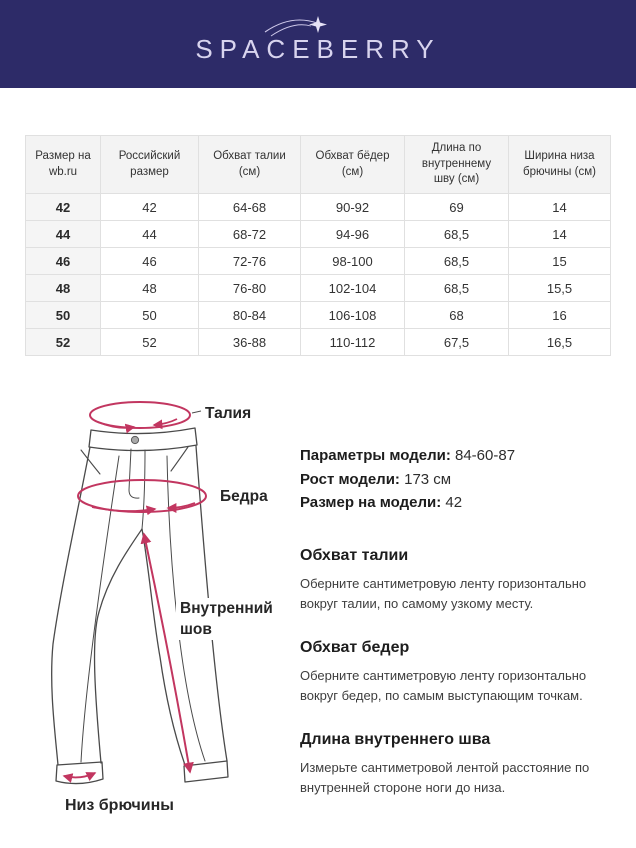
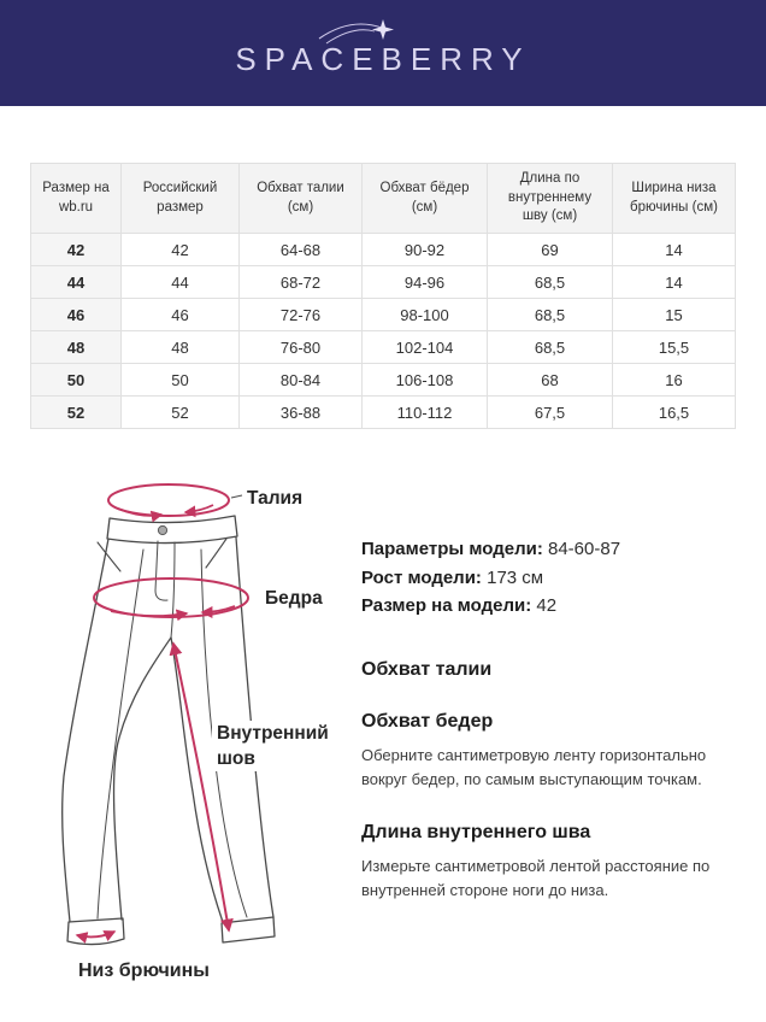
  SPACEBERRY
  Размер на wb.ru	Российский размер	Обхват талии (см)	Обхват бёдер (см)	Длина по внутреннему шву (см)	Ширина низа брючины (см)
  42	42	64-68	90-92	69	14
  44	44	68-72	94-96	68,5	14
  46	46	72-76	98-100	68,5	15
  48	48	76-80	102-104	68,5	15,5
  50	50	80-84	106-108	68	16
  52	52	36-88	110-112	67,5	16,5
  Талия
  Бедра
  Внутренний
  шов
  Низ брючины
  Параметры модели: 84-60-87
  Рост модели: 173 см
  Размер на модели: 42
  Обхват талии
- Оберните сантиметровую ленту горизонтально вокруг талии, по самому узкому месту.
  Обхват бедер
  Оберните сантиметровую ленту горизонтально вокруг бедер, по самым выступающим точкам.
  Длина внутреннего шва
  Измерьте сантиметровой лентой расстояние по внутренней стороне ноги до низа.
